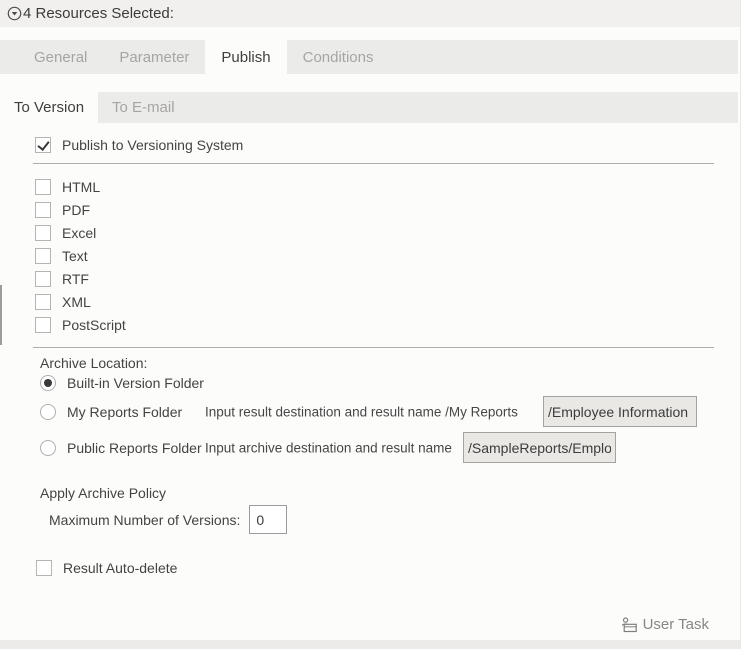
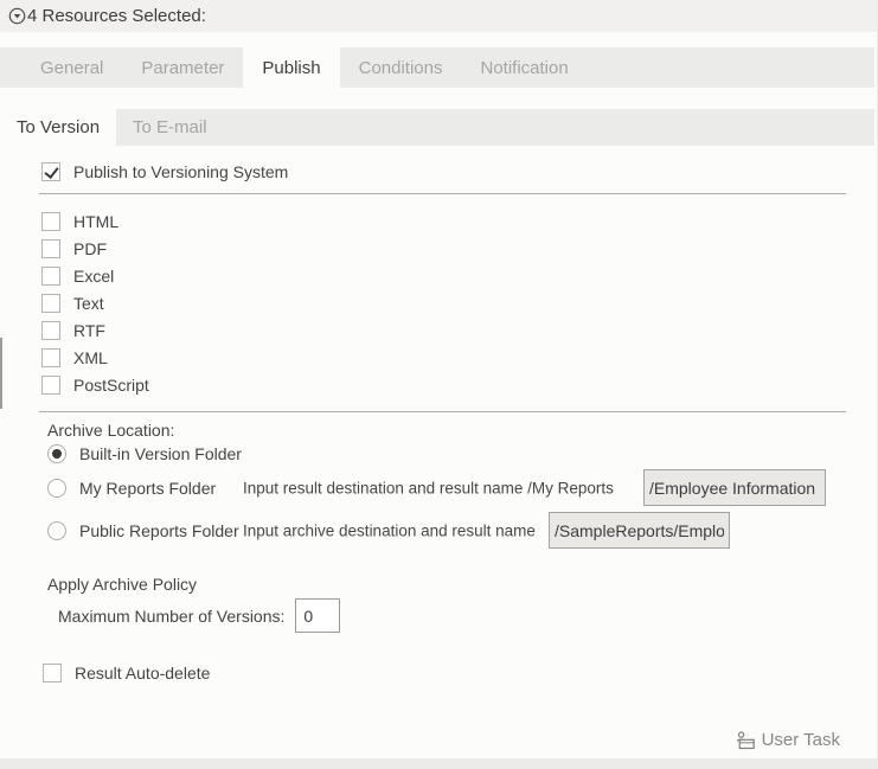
  4 Resources Selected:
  General
  Parameter
  Publish
  Conditions
+ Notification
  To Version
  To E-mail
  Publish to Versioning System
  HTML
  PDF
  Excel
  Text
  RTF
  XML
  PostScript
  Archive Location:
  Built-in Version Folder
  My Reports Folder
  Input result destination and result name /My Reports
  /Employee Information
  Public Reports Folder
  Input archive destination and result name
  /SampleReports/Emplo
  Apply Archive Policy
  Maximum Number of Versions:
  0
  Result Auto-delete
  User Task
